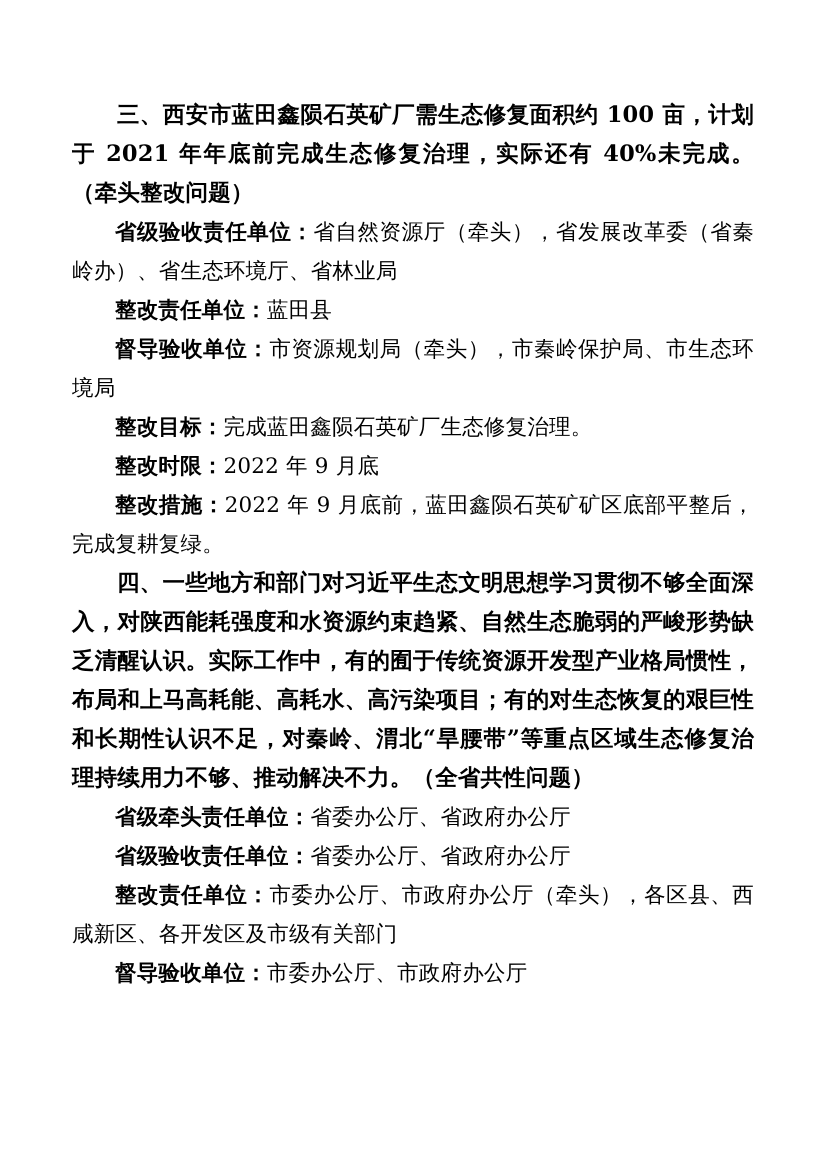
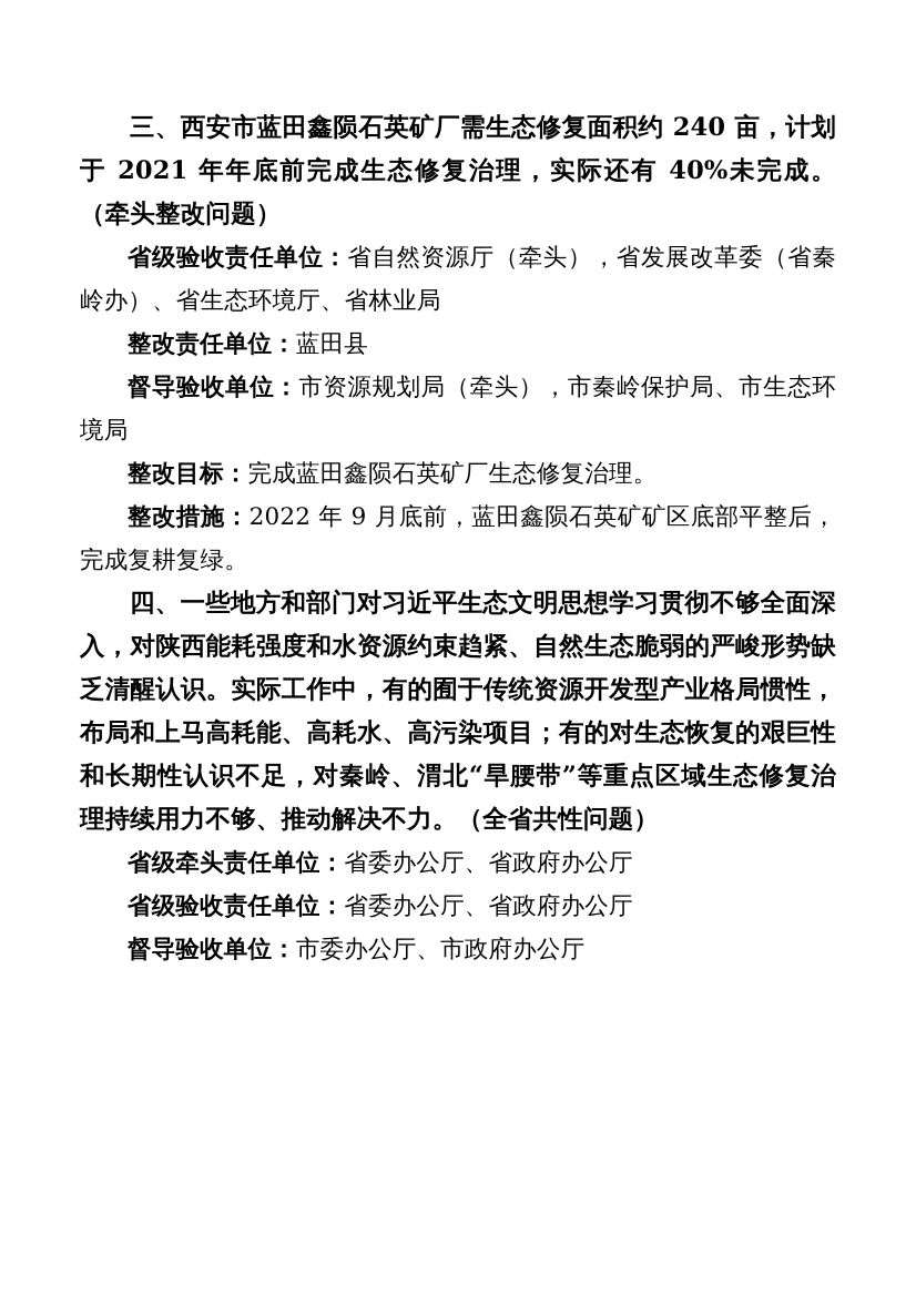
- 三、西安市蓝田鑫陨石英矿厂需生态修复面积约 100 亩，计划于 2021 年年底前完成生态修复治理，实际还有 40%未完成。（牵头整改问题）
+ 三、西安市蓝田鑫陨石英矿厂需生态修复面积约 240 亩，计划于 2021 年年底前完成生态修复治理，实际还有 40%未完成。（牵头整改问题）
  省级验收责任单位：省自然资源厅（牵头），省发展改革委（省秦岭办）、省生态环境厅、省林业局
  整改责任单位：蓝田县
  督导验收单位：市资源规划局（牵头），市秦岭保护局、市生态环境局
  整改目标：完成蓝田鑫陨石英矿厂生态修复治理。
- 整改时限：2022 年 9 月底
  整改措施：2022 年 9 月底前，蓝田鑫陨石英矿矿区底部平整后，完成复耕复绿。
  四、一些地方和部门对习近平生态文明思想学习贯彻不够全面深入，对陕西能耗强度和水资源约束趋紧、自然生态脆弱的严峻形势缺乏清醒认识。实际工作中，有的囿于传统资源开发型产业格局惯性，布局和上马高耗能、高耗水、高污染项目；有的对生态恢复的艰巨性和长期性认识不足，对秦岭、渭北“旱腰带”等重点区域生态修复治理持续用力不够、推动解决不力。（全省共性问题）
  省级牵头责任单位：省委办公厅、省政府办公厅
  省级验收责任单位：省委办公厅、省政府办公厅
- 整改责任单位：市委办公厅、市政府办公厅（牵头），各区县、西咸新区、各开发区及市级有关部门
  督导验收单位：市委办公厅、市政府办公厅
